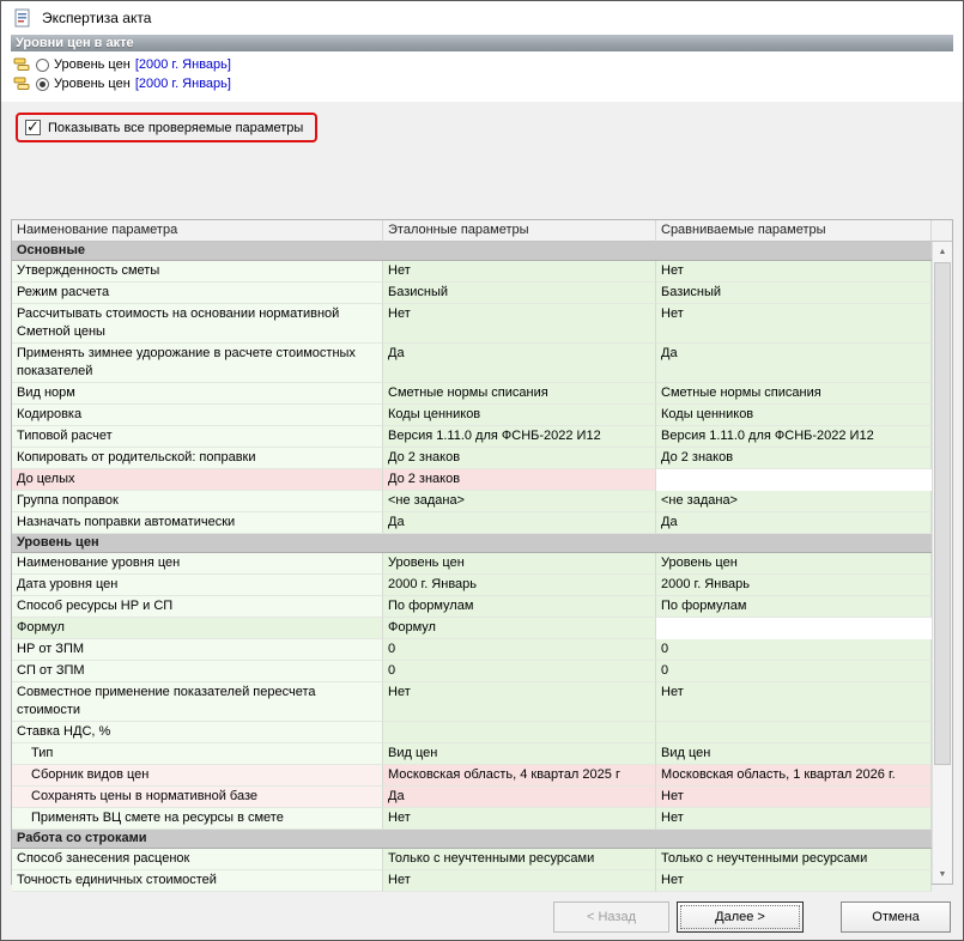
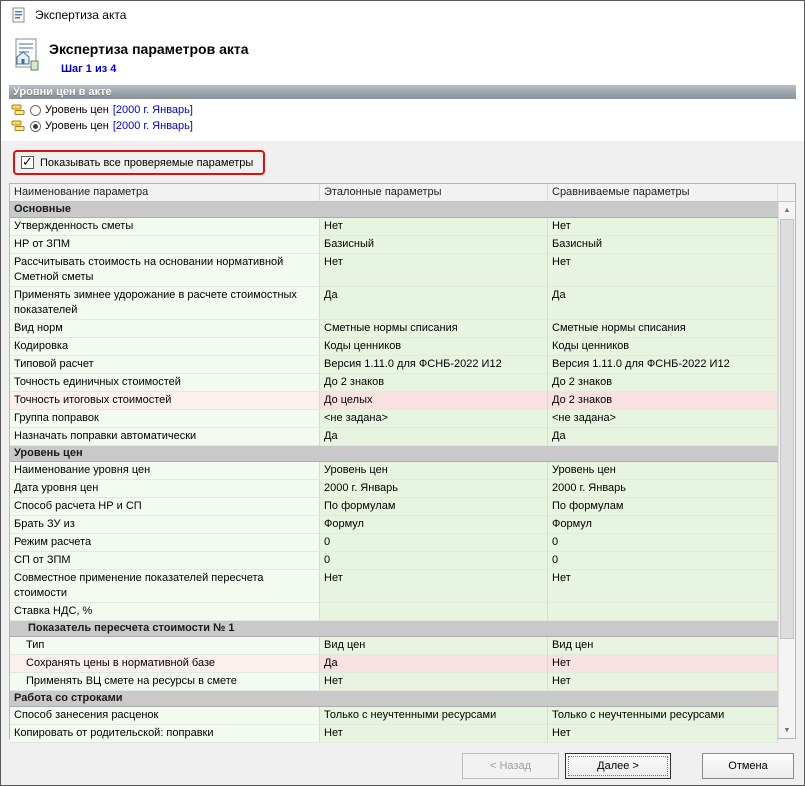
  Экспертиза акта
+ Экспертиза параметров акта
+ Шаг 1 из 4
  Уровни цен в акте
  Уровень цен
  [2000 г. Январь]
  Уровень цен
  [2000 г. Январь]
  Показывать все проверяемые параметры
  Наименование параметра
  Эталонные параметры
  Сравниваемые параметры
  Основные
  Утвержденность сметы
  Нет
  Нет
- Режим расчета
+ НР от ЗПМ
  Базисный
  Базисный
- Рассчитывать стоимость на основании нормативной Сметной цены
+ Рассчитывать стоимость на основании нормативной Сметной сметы
  Нет
  Нет
  Применять зимнее удорожание в расчете стоимостных показателей
  Да
  Да
  Вид норм
  Сметные нормы списания
  Сметные нормы списания
  Кодировка
  Коды ценников
  Коды ценников
  Типовой расчет
  Версия 1.11.0 для ФСНБ-2022 И12
  Версия 1.11.0 для ФСНБ-2022 И12
- Копировать от родительской: поправки
+ Точность единичных стоимостей
  До 2 знаков
  До 2 знаков
+ Точность итоговых стоимостей
  До целых
  До 2 знаков
  Группа поправок
  <не задана>
  <не задана>
  Назначать поправки автоматически
  Да
  Да
  Уровень цен
  Наименование уровня цен
  Уровень цен
  Уровень цен
  Дата уровня цен
  2000 г. Январь
  2000 г. Январь
- Способ ресурсы НР и СП
+ Способ расчета НР и СП
  По формулам
  По формулам
+ Брать ЗУ из
  Формул
  Формул
- НР от ЗПМ
+ Режим расчета
  0
  0
  СП от ЗПМ
  0
  0
  Совместное применение показателей пересчета стоимости
  Нет
  Нет
  Ставка НДС, %
+ Показатель пересчета стоимости № 1
  Тип
  Вид цен
  Вид цен
- Сборник видов цен
- Московская область, 4 квартал 2025 г
- Московская область, 1 квартал 2026 г.
  Сохранять цены в нормативной базе
  Да
  Нет
  Применять ВЦ смете на ресурсы в смете
  Нет
  Нет
  Работа со строками
  Способ занесения расценок
  Только с неучтенными ресурсами
  Только с неучтенными ресурсами
- Точность единичных стоимостей
+ Копировать от родительской: поправки
  Нет
  Нет
  < Назад
  Далее >
  Отмена
